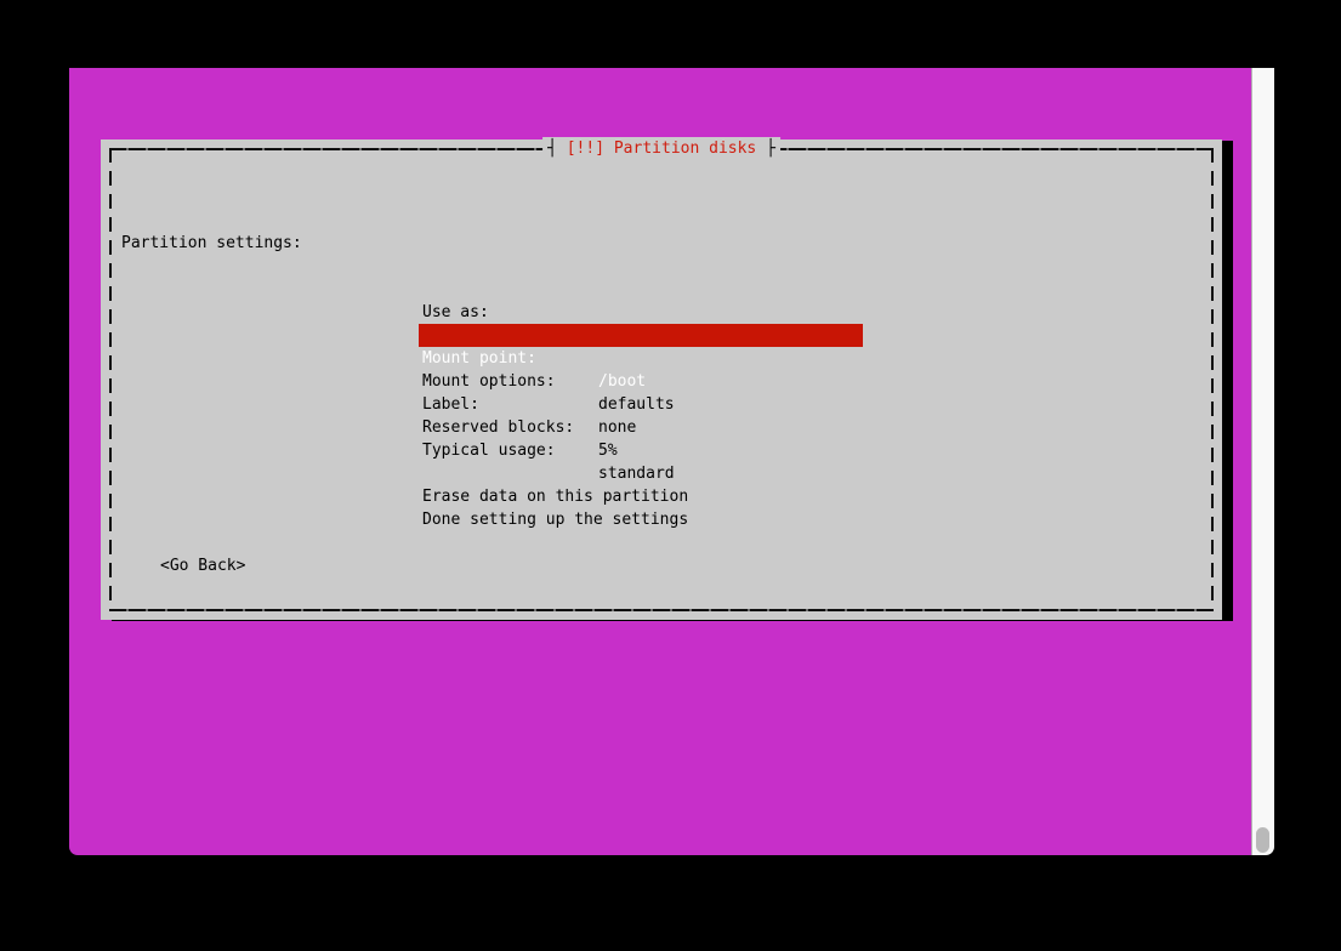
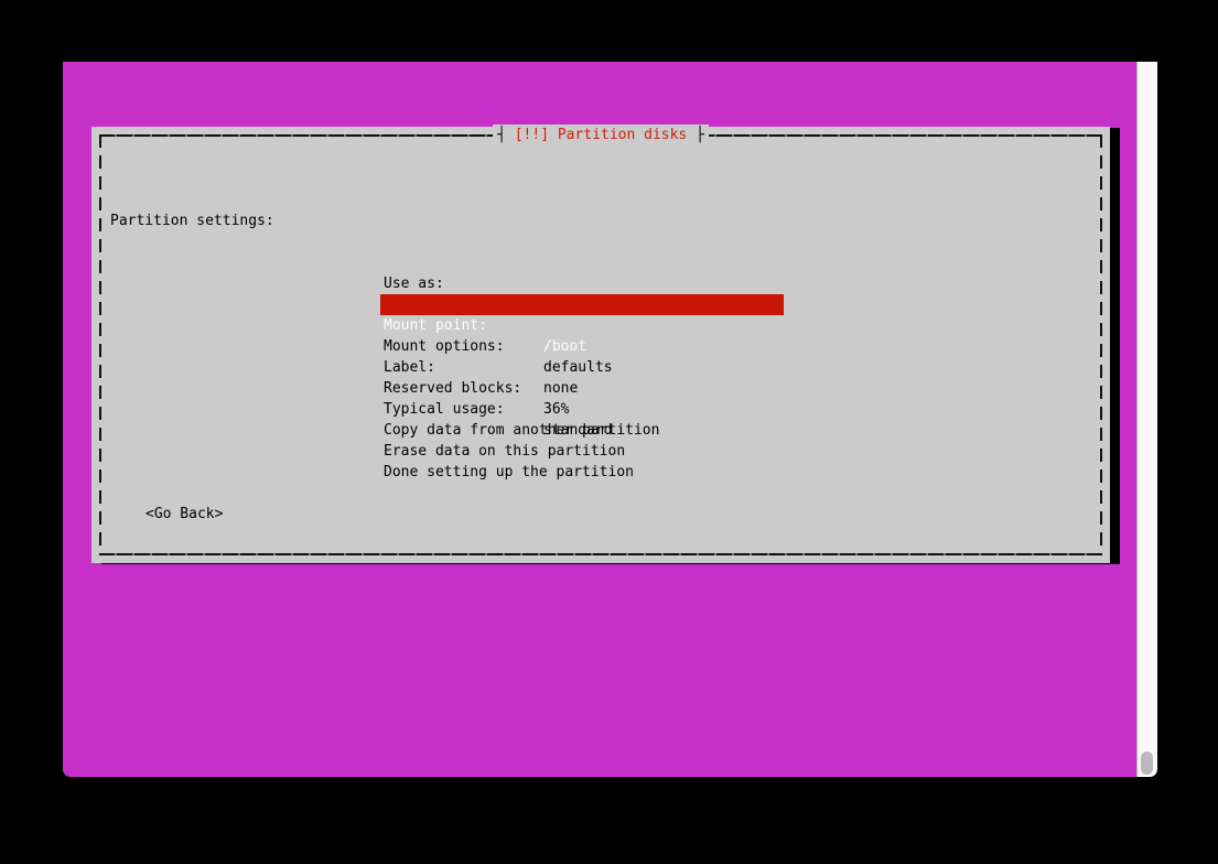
  ┤ [!!] Partition disks ├
  Partition settings:
  Use as:
  Mount point:
  /boot
  Mount options:
  defaults
  Label:
  none
  Reserved blocks:
- 5%
+ 36%
  Typical usage:
  standard
+ Copy data from another partition
  Erase data on this partition
- Done setting up the settings
+ Done setting up the partition
  <Go Back>
